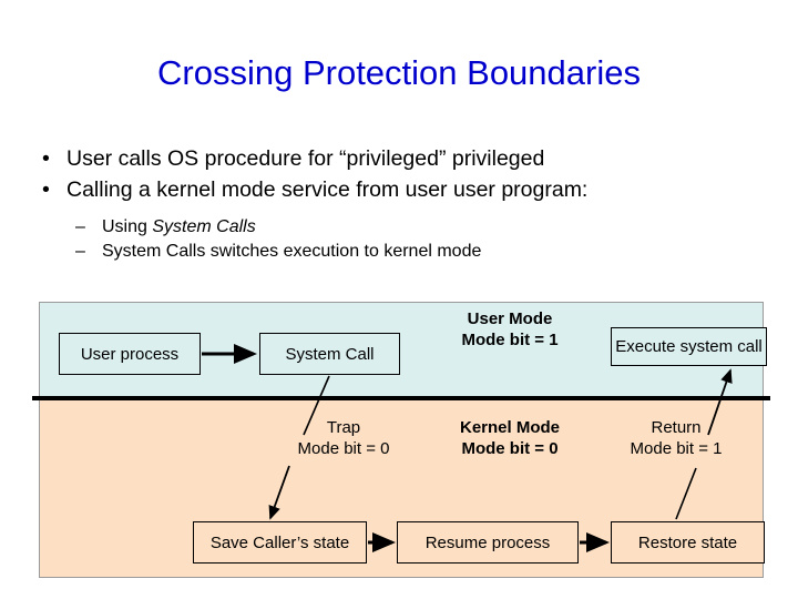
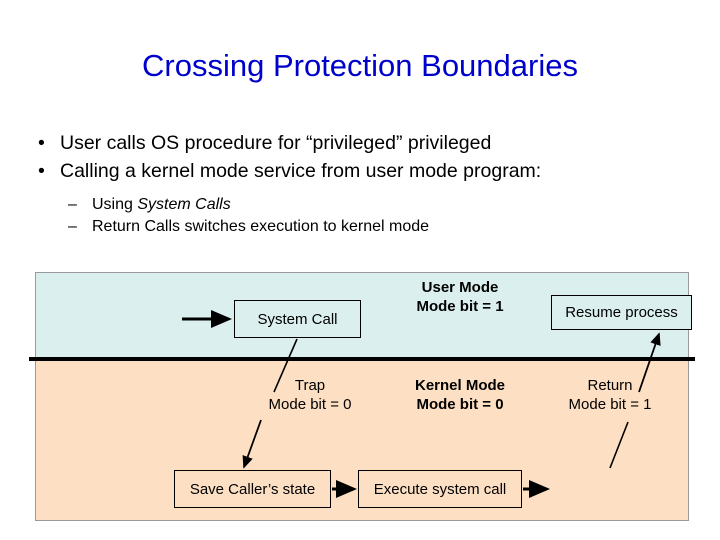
  Crossing Protection Boundaries
  •
  User calls OS procedure for “privileged” privileged
  •
- Calling a kernel mode service from user user program:
+ Calling a kernel mode service from user mode program:
  –
  Using System Calls
  –
- System Calls switches execution to kernel mode
+ Return Calls switches execution to kernel mode
  User Mode
  Mode bit = 1
  Kernel Mode
  Mode bit = 0
  Trap
  Mode bit = 0
  Return
  Mode bit = 1
- User process
  System Call
- Execute system call
+ Resume process
  Save Caller’s state
- Resume process
+ Execute system call
- Restore state
